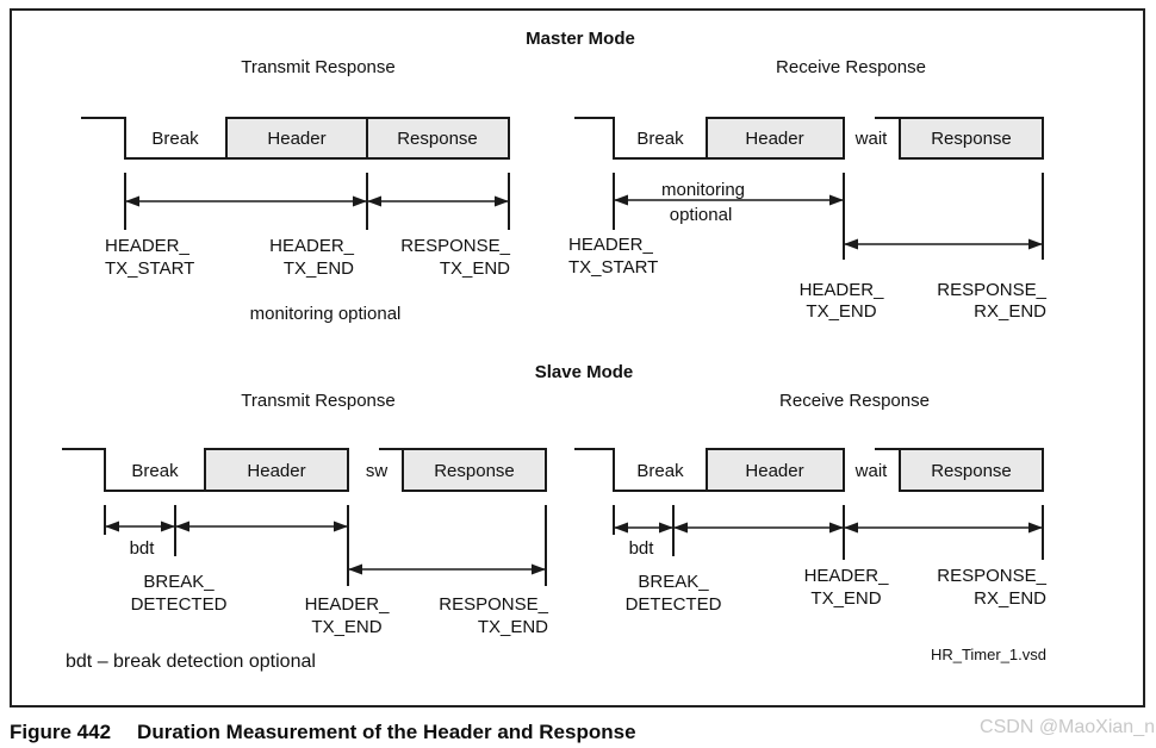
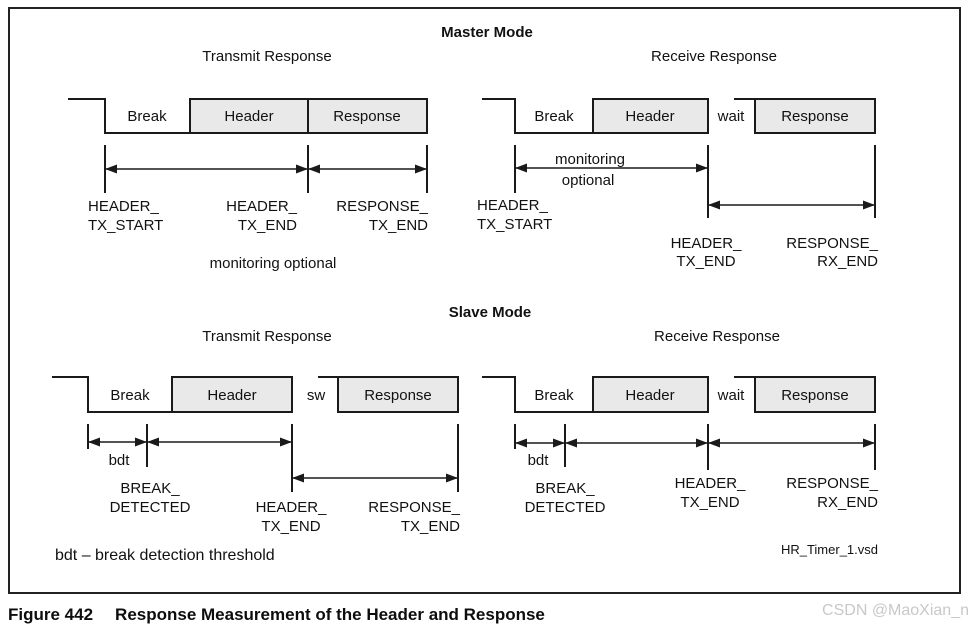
  Master Mode
  Transmit Response
  Receive Response
  Break
  Header
  Response
  HEADER_
  TX_START
  HEADER_
  TX_END
  RESPONSE_
  TX_END
  monitoring optional
  Break
  Header
  wait
  Response
  monitoring
  optional
  HEADER_
  TX_START
  HEADER_
  TX_END
  RESPONSE_
  RX_END
  Slave Mode
  Transmit Response
  Receive Response
  Break
  Header
  sw
  Response
  bdt
  BREAK_
  DETECTED
  HEADER_
  TX_END
  RESPONSE_
  TX_END
  Break
  Header
  wait
  Response
  bdt
  BREAK_
  DETECTED
  HEADER_
  TX_END
  RESPONSE_
  RX_END
- bdt – break detection optional
+ bdt – break detection threshold
  HR_Timer_1.vsd
- Figure 442 Duration Measurement of the Header and Response
+ Figure 442 Response Measurement of the Header and Response
  CSDN @MaoXian_n
